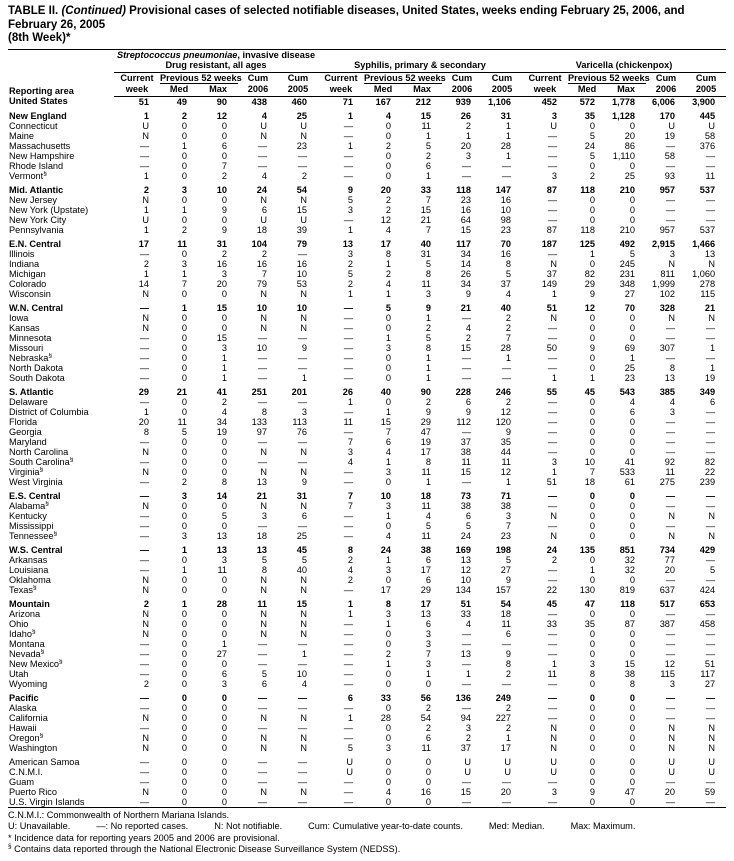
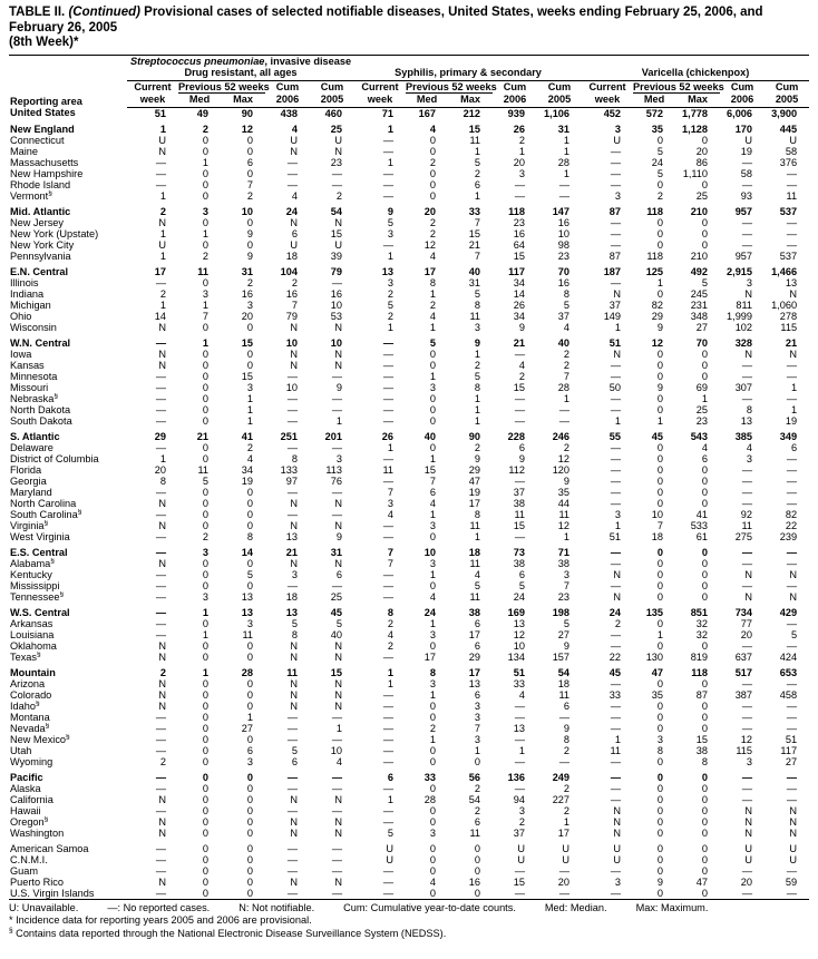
  TABLE II. (Continued) Provisional cases of selected notifiable diseases, United States, weeks ending February 25, 2006, and February 26, 2005
  (8th Week)*
  Reporting area	Streptococcus pneumoniae, invasive disease Drug resistant, all ages	Syphilis, primary & secondary	Varicella (chickenpox)
  Current	Previous 52 weeks	Cum	Cum	Current	Previous 52 weeks	Cum	Cum	Current	Previous 52 weeks	Cum	Cum
  week	Med	Max	2006	2005	week	Med	Max	2006	2005	week	Med	Max	2006	2005
  United States	51	49	90	438	460	71	167	212	939	1,106	452	572	1,778	6,006	3,900
  New England	1	2	12	4	25	1	4	15	26	31	3	35	1,128	170	445
  Connecticut	U	0	0	U	U	—	0	11	2	1	U	0	0	U	U
  Maine	N	0	0	N	N	—	0	1	1	1	—	5	20	19	58
  Massachusetts	—	1	6	—	23	1	2	5	20	28	—	24	86	—	376
  New Hampshire	—	0	0	—	—	—	0	2	3	1	—	5	1,110	58	—
  Rhode Island	—	0	7	—	—	—	0	6	—	—	—	0	0	—	—
  Vermont	1	0	2	4	2	—	0	1	—	—	3	2	25	93	11
  Mid. Atlantic	2	3	10	24	54	9	20	33	118	147	87	118	210	957	537
  New Jersey	N	0	0	N	N	5	2	7	23	16	—	0	0	—	—
  New York (Upstate)	1	1	9	6	15	3	2	15	16	10	—	0	0	—	—
  New York City	U	0	0	U	U	—	12	21	64	98	—	0	0	—	—
  Pennsylvania	1	2	9	18	39	1	4	7	15	23	87	118	210	957	537
  E.N. Central	17	11	31	104	79	13	17	40	117	70	187	125	492	2,915	1,466
  Illinois	—	0	2	2	—	3	8	31	34	16	—	1	5	3	13
  Indiana	2	3	16	16	16	2	1	5	14	8	N	0	245	N	N
  Michigan	1	1	3	7	10	5	2	8	26	5	37	82	231	811	1,060
- Colorado	14	7	20	79	53	2	4	11	34	37	149	29	348	1,999	278
+ Ohio	14	7	20	79	53	2	4	11	34	37	149	29	348	1,999	278
  Wisconsin	N	0	0	N	N	1	1	3	9	4	1	9	27	102	115
  W.N. Central	—	1	15	10	10	—	5	9	21	40	51	12	70	328	21
  Iowa	N	0	0	N	N	—	0	1	—	2	N	0	0	N	N
  Kansas	N	0	0	N	N	—	0	2	4	2	—	0	0	—	—
  Minnesota	—	0	15	—	—	—	1	5	2	7	—	0	0	—	—
  Missouri	—	0	3	10	9	—	3	8	15	28	50	9	69	307	1
  Nebraska	—	0	1	—	—	—	0	1	—	1	—	0	1	—	—
  North Dakota	—	0	1	—	—	—	0	1	—	—	—	0	25	8	1
  South Dakota	—	0	1	—	1	—	0	1	—	—	1	1	23	13	19
  S. Atlantic	29	21	41	251	201	26	40	90	228	246	55	45	543	385	349
  Delaware	—	0	2	—	—	1	0	2	6	2	—	0	4	4	6
  District of Columbia	1	0	4	8	3	—	1	9	9	12	—	0	6	3	—
  Florida	20	11	34	133	113	11	15	29	112	120	—	0	0	—	—
  Georgia	8	5	19	97	76	—	7	47	—	9	—	0	0	—	—
  Maryland	—	0	0	—	—	7	6	19	37	35	—	0	0	—	—
  North Carolina	N	0	0	N	N	3	4	17	38	44	—	0	0	—	—
  South Carolina	—	0	0	—	—	4	1	8	11	11	3	10	41	92	82
  Virginia	N	0	0	N	N	—	3	11	15	12	1	7	533	11	22
  West Virginia	—	2	8	13	9	—	0	1	—	1	51	18	61	275	239
  E.S. Central	—	3	14	21	31	7	10	18	73	71	—	0	0	—	—
  Alabama	N	0	0	N	N	7	3	11	38	38	—	0	0	—	—
  Kentucky	—	0	5	3	6	—	1	4	6	3	N	0	0	N	N
  Mississippi	—	0	0	—	—	—	0	5	5	7	—	0	0	—	—
  Tennessee	—	3	13	18	25	—	4	11	24	23	N	0	0	N	N
  W.S. Central	—	1	13	13	45	8	24	38	169	198	24	135	851	734	429
  Arkansas	—	0	3	5	5	2	1	6	13	5	2	0	32	77	—
  Louisiana	—	1	11	8	40	4	3	17	12	27	—	1	32	20	5
  Oklahoma	N	0	0	N	N	2	0	6	10	9	—	0	0	—	—
  Texas	N	0	0	N	N	—	17	29	134	157	22	130	819	637	424
  Mountain	2	1	28	11	15	1	8	17	51	54	45	47	118	517	653
  Arizona	N	0	0	N	N	1	3	13	33	18	—	0	0	—	—
- Ohio	N	0	0	N	N	—	1	6	4	11	33	35	87	387	458
+ Colorado	N	0	0	N	N	—	1	6	4	11	33	35	87	387	458
  Idaho	N	0	0	N	N	—	0	3	—	6	—	0	0	—	—
  Montana	—	0	1	—	—	—	0	3	—	—	—	0	0	—	—
  Nevada	—	0	27	—	1	—	2	7	13	9	—	0	0	—	—
  New Mexico	—	0	0	—	—	—	1	3	—	8	1	3	15	12	51
  Utah	—	0	6	5	10	—	0	1	1	2	11	8	38	115	117
  Wyoming	2	0	3	6	4	—	0	0	—	—	—	0	8	3	27
  Pacific	—	0	0	—	—	6	33	56	136	249	—	0	0	—	—
  Alaska	—	0	0	—	—	—	0	2	—	2	—	0	0	—	—
  California	N	0	0	N	N	1	28	54	94	227	—	0	0	—	—
  Hawaii	—	0	0	—	—	—	0	2	3	2	N	0	0	N	N
  Oregon	N	0	0	N	N	—	0	6	2	1	N	0	0	N	N
  Washington	N	0	0	N	N	5	3	11	37	17	N	0	0	N	N
  American Samoa	—	0	0	—	—	U	0	0	U	U	U	0	0	U	U
  C.N.M.I.	—	0	0	—	—	U	0	0	U	U	U	0	0	U	U
  Guam	—	0	0	—	—	—	0	0	—	—	—	0	0	—	—
  Puerto Rico	N	0	0	N	N	—	4	16	15	20	3	9	47	20	59
  U.S. Virgin Islands	—	0	0	—	—	—	0	0	—	—	—	0	0	—	—
- C.N.M.I.: Commonwealth of Northern Mariana Islands.
  U: Unavailable. —: No reported cases. N: Not notifiable. Cum: Cumulative year-to-date counts. Med: Median. Max: Maximum.
  * Incidence data for reporting years 2005 and 2006 are provisional.
  Contains data reported through the National Electronic Disease Surveillance System (NEDSS).
